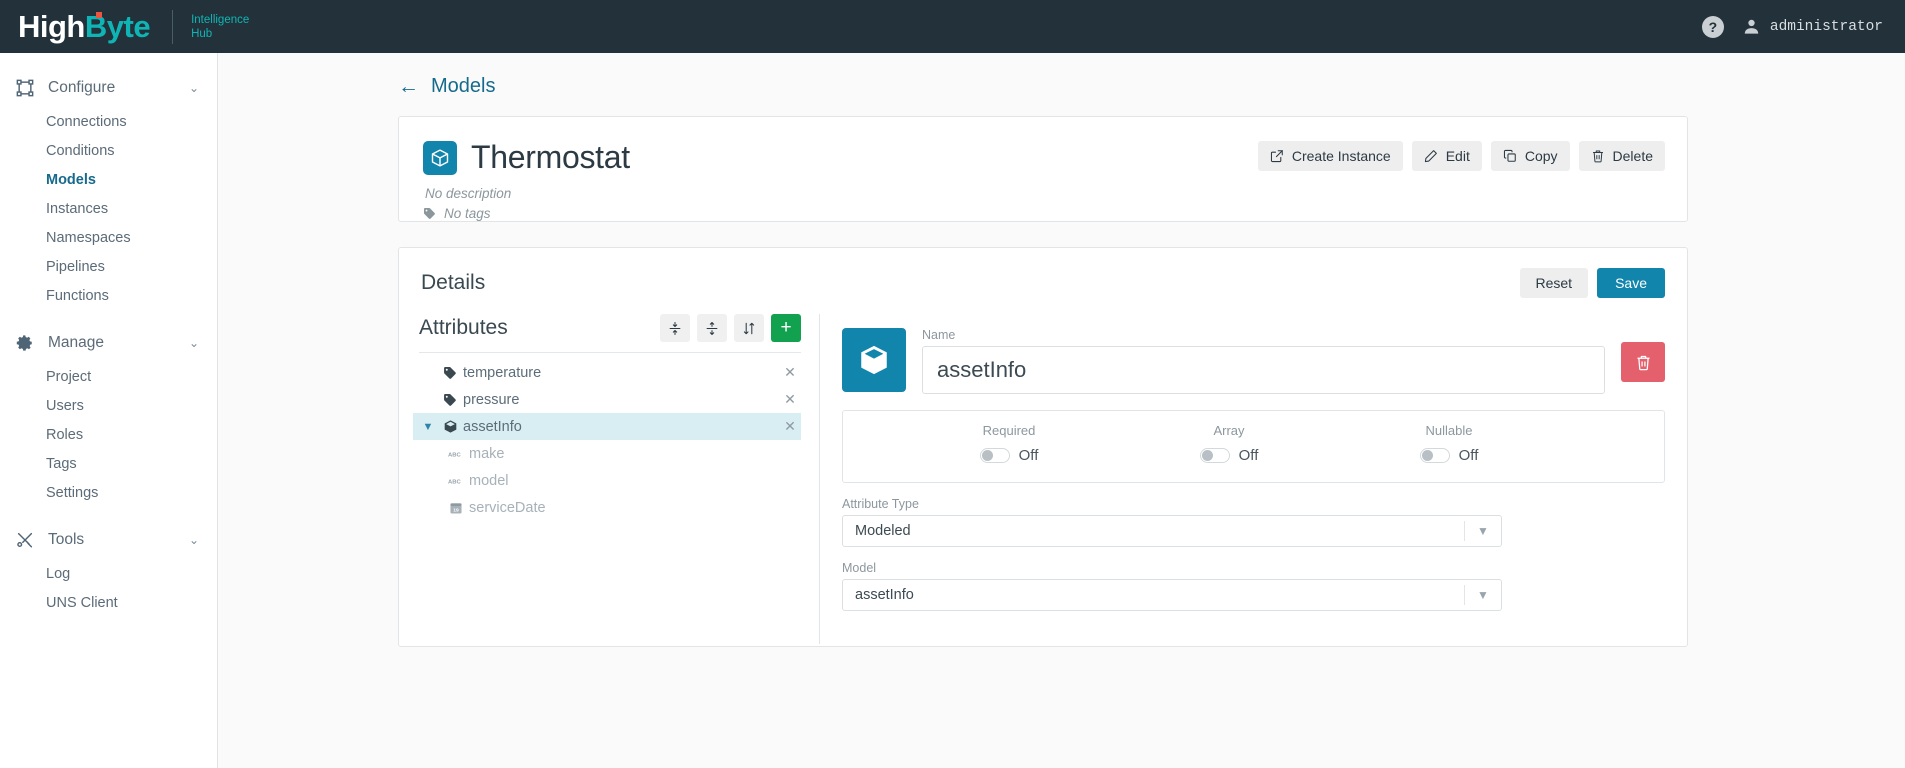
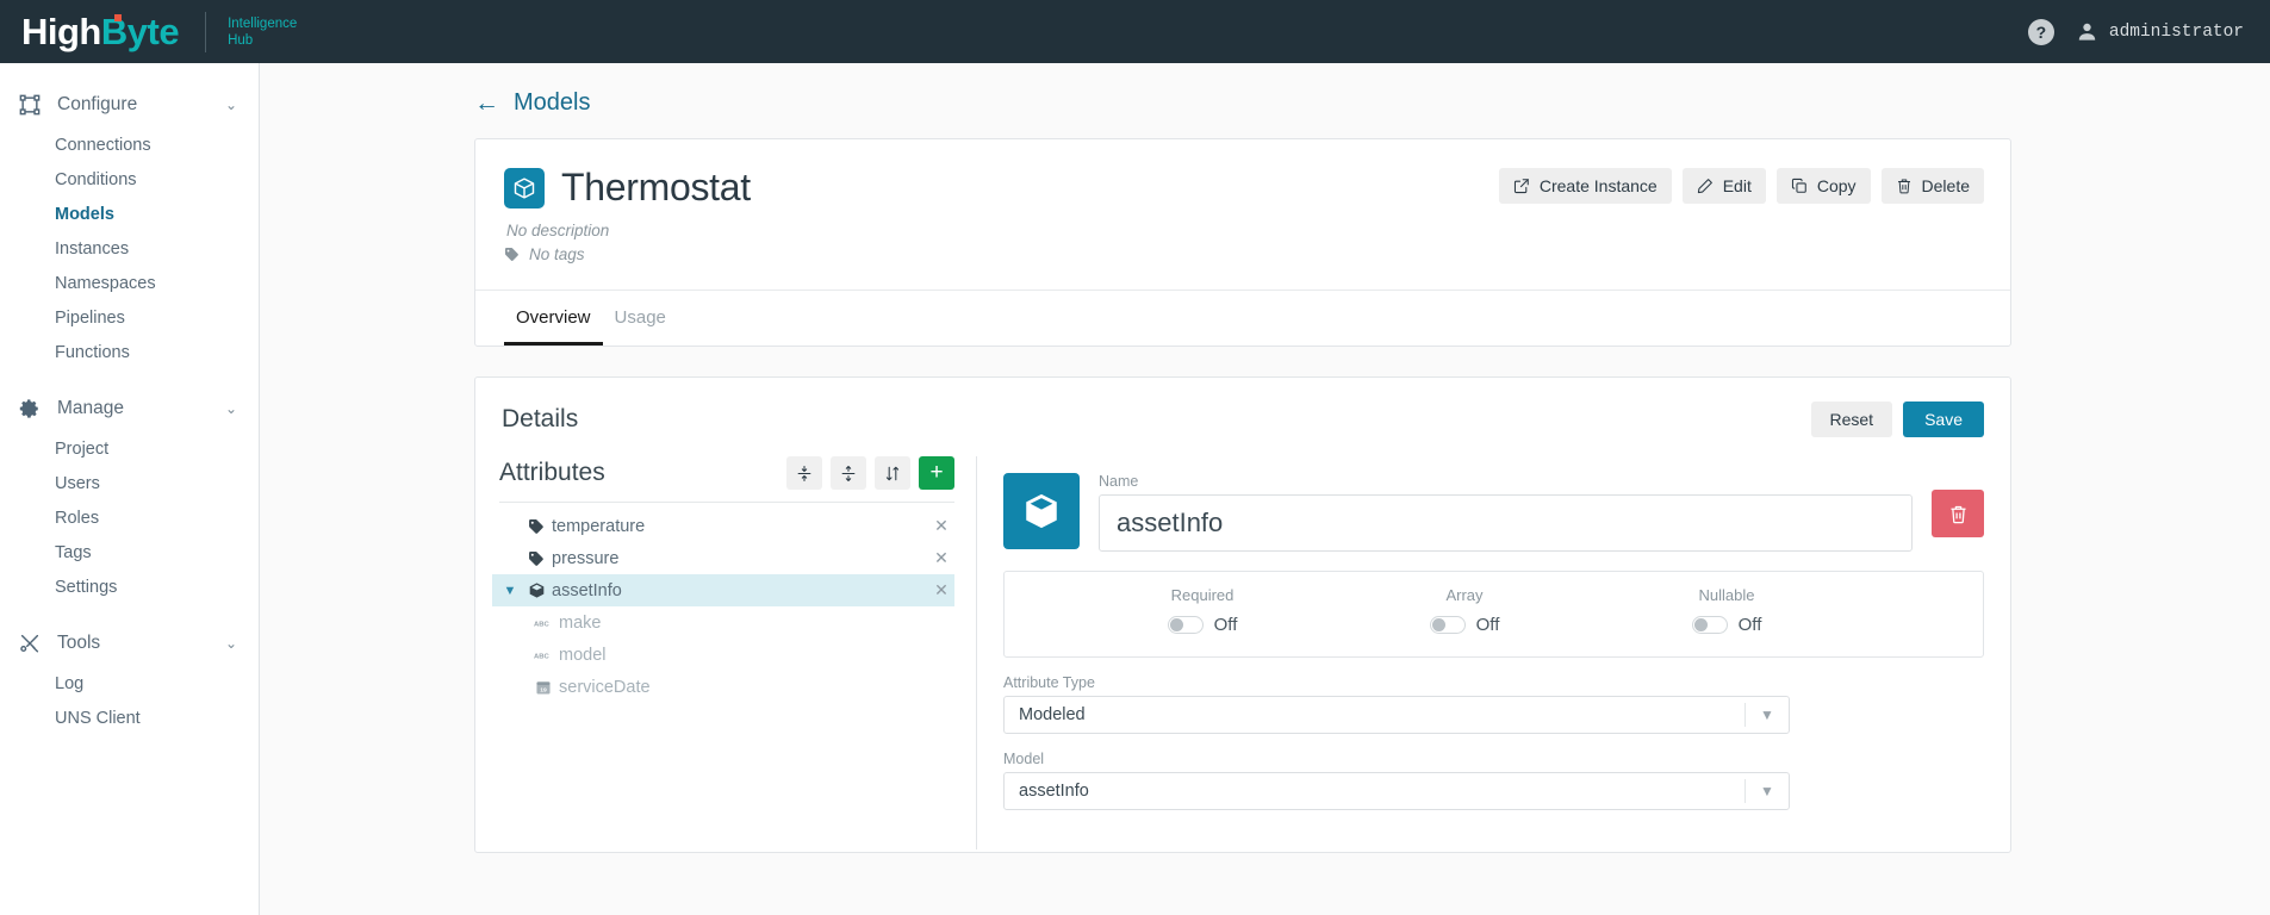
  HighByte
  Intelligence
  Hub
  ?
  administrator
  Configure
  ⌄
  Connections
  Conditions
  Models
  Instances
  Namespaces
  Pipelines
  Functions
  Manage
  ⌄
  Project
  Users
  Roles
  Tags
  Settings
  Tools
  ⌄
  Log
  UNS Client
  ←
  Models
  Thermostat
  No description
  No tags
  Create Instance
  Edit
  Copy
  Delete
+ Overview
+ Usage
  Details
  Reset
  Save
  Attributes
  +
  temperature
  ✕
  pressure
  ✕
  ▼
  assetInfo
  ✕
  make
  model
  serviceDate
  Name
  assetInfo
  Required
  Off
  Array
  Off
  Nullable
  Off
  Attribute Type
  Modeled
  ▼
  Model
  assetInfo
  ▼
